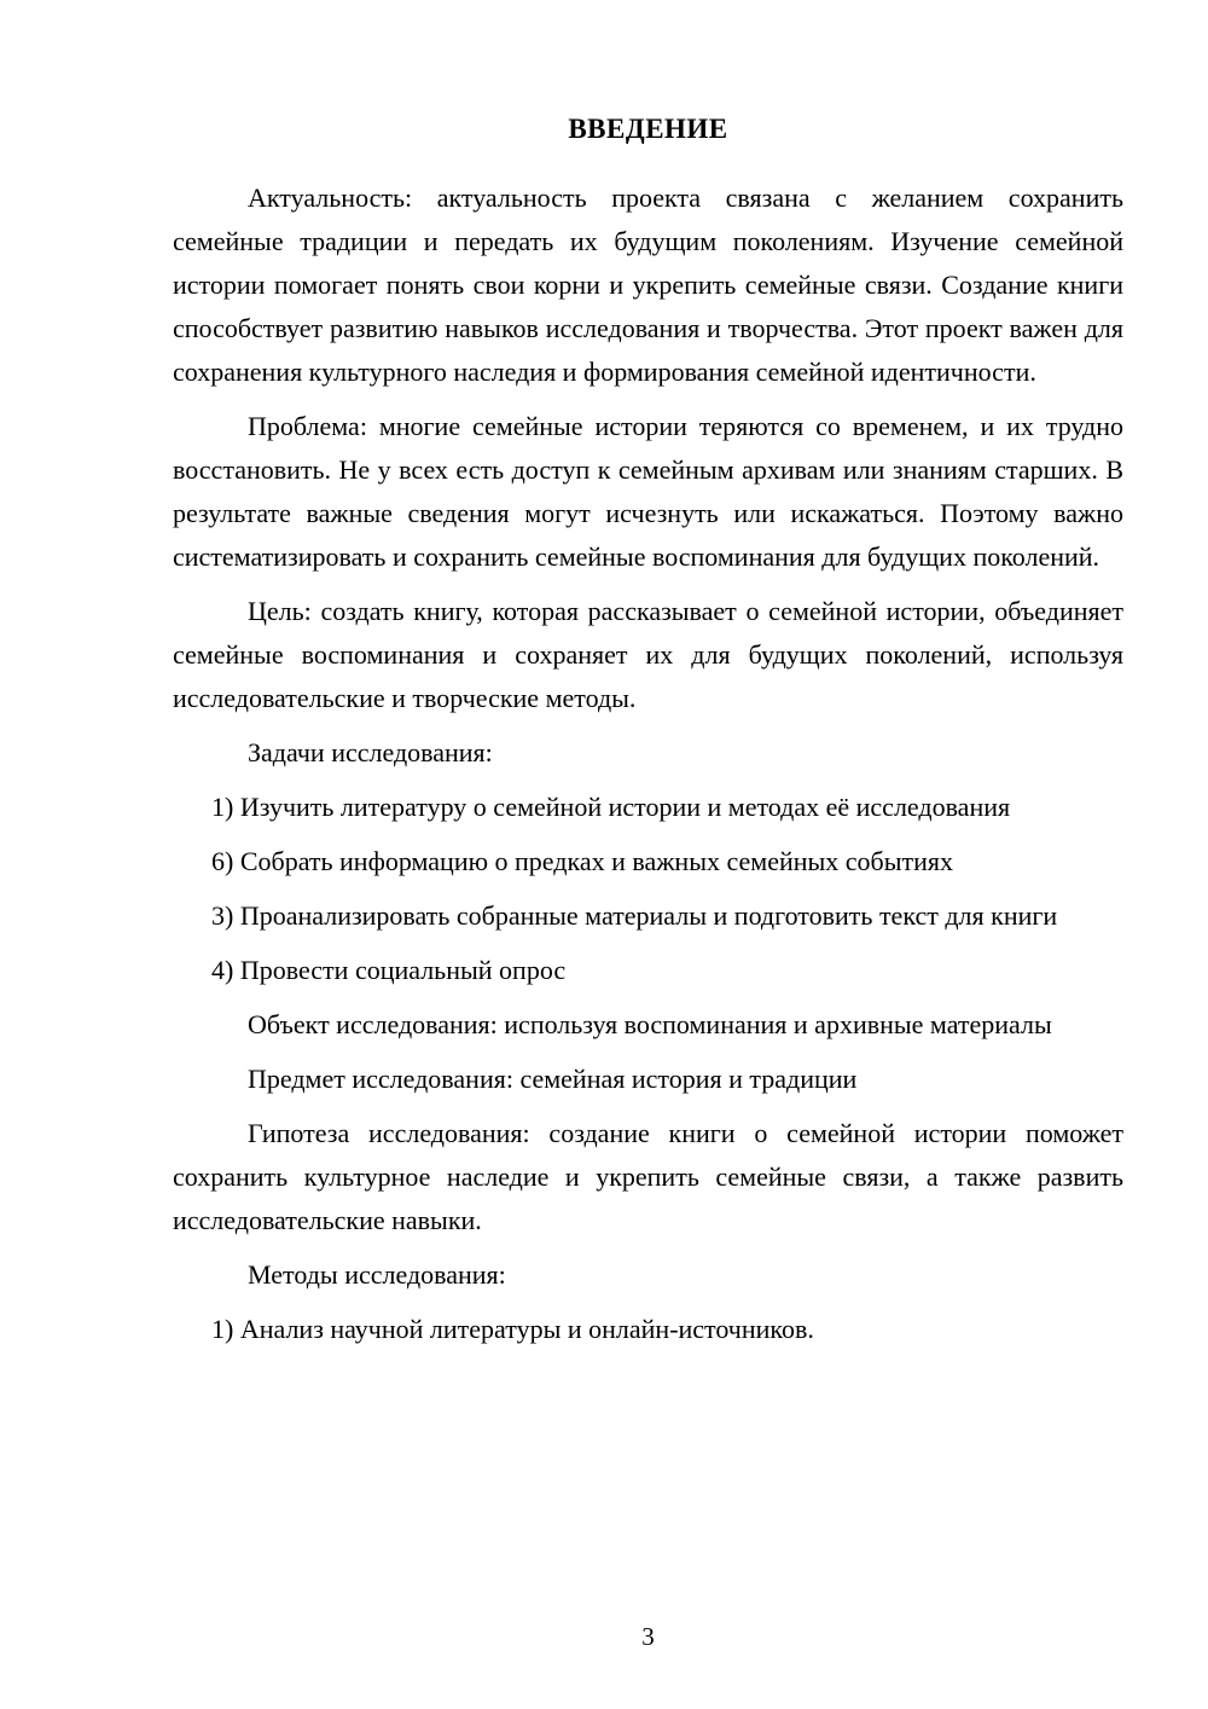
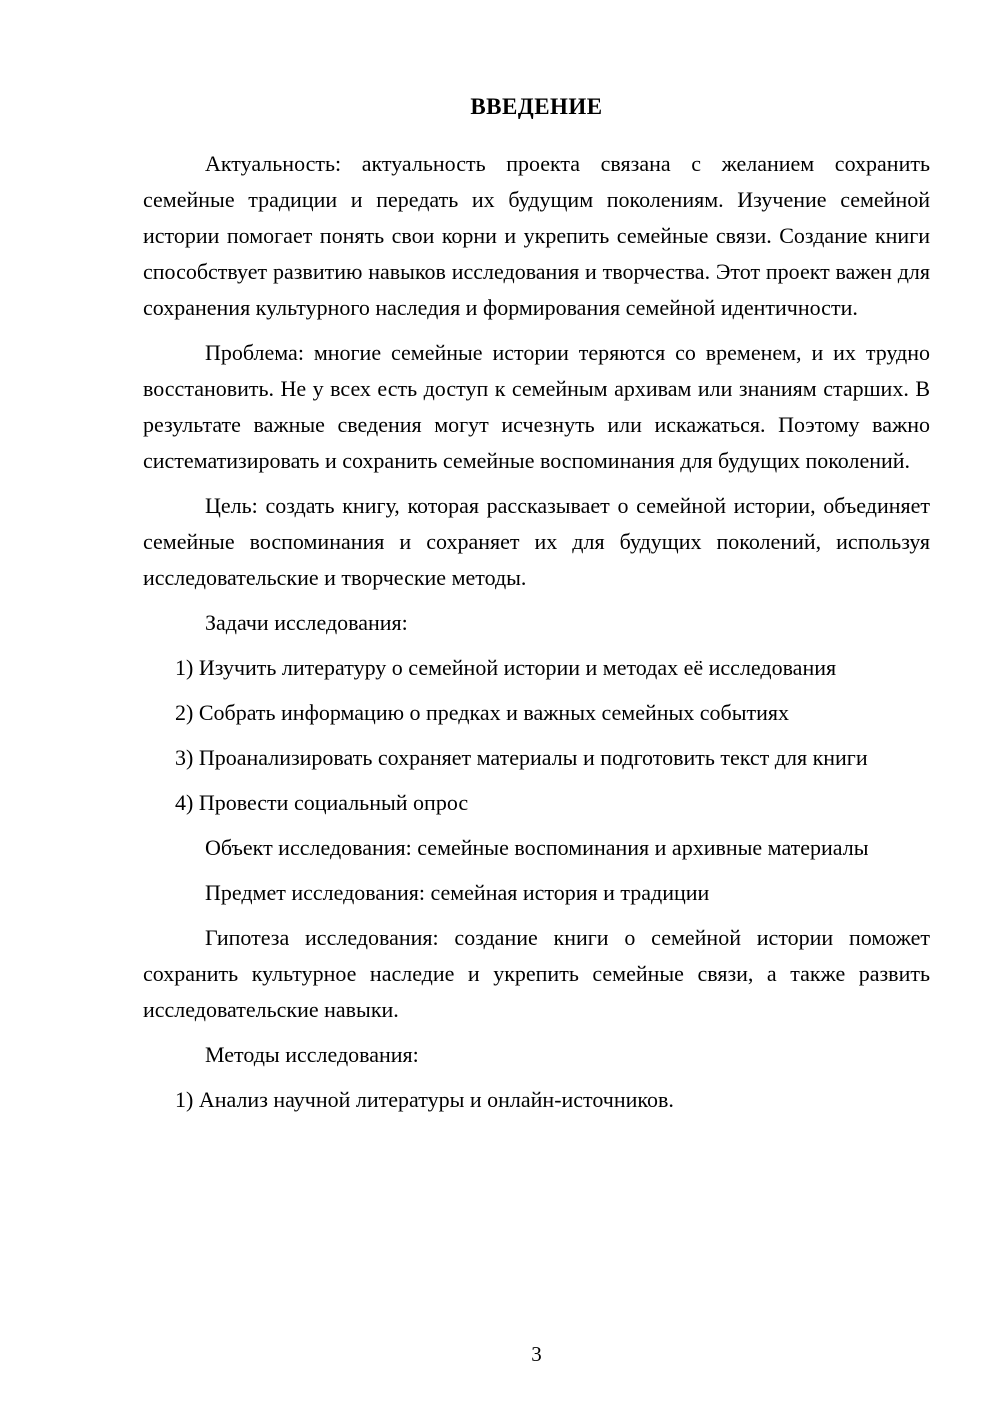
  ВВЕДЕНИЕ
  Актуальность: актуальность проекта связана с желанием сохранить семейные традиции и передать их будущим поколениям. Изучение семейной истории помогает понять свои корни и укрепить семейные связи. Создание книги способствует развитию навыков исследования и творчества. Этот проект важен для сохранения культурного наследия и формирования семейной идентичности.
  Проблема: многие семейные истории теряются со временем, и их трудно восстановить. Не у всех есть доступ к семейным архивам или знаниям старших. В результате важные сведения могут исчезнуть или искажаться. Поэтому важно систематизировать и сохранить семейные воспоминания для будущих поколений.
  Цель: создать книгу, которая рассказывает о семейной истории, объединяет семейные воспоминания и сохраняет их для будущих поколений, используя исследовательские и творческие методы.
  Задачи исследования:
  1) Изучить литературу о семейной истории и методах её исследования
- 6) Собрать информацию о предках и важных семейных событиях
+ 2) Собрать информацию о предках и важных семейных событиях
- 3) Проанализировать собранные материалы и подготовить текст для книги
+ 3) Проанализировать сохраняет материалы и подготовить текст для книги
  4) Провести социальный опрос
- Объект исследования: используя воспоминания и архивные материалы
+ Объект исследования: семейные воспоминания и архивные материалы
  Предмет исследования: семейная история и традиции
  Гипотеза исследования: создание книги о семейной истории поможет сохранить культурное наследие и укрепить семейные связи, а также развить исследовательские навыки.
  Методы исследования:
  1) Анализ научной литературы и онлайн-источников.
  3
